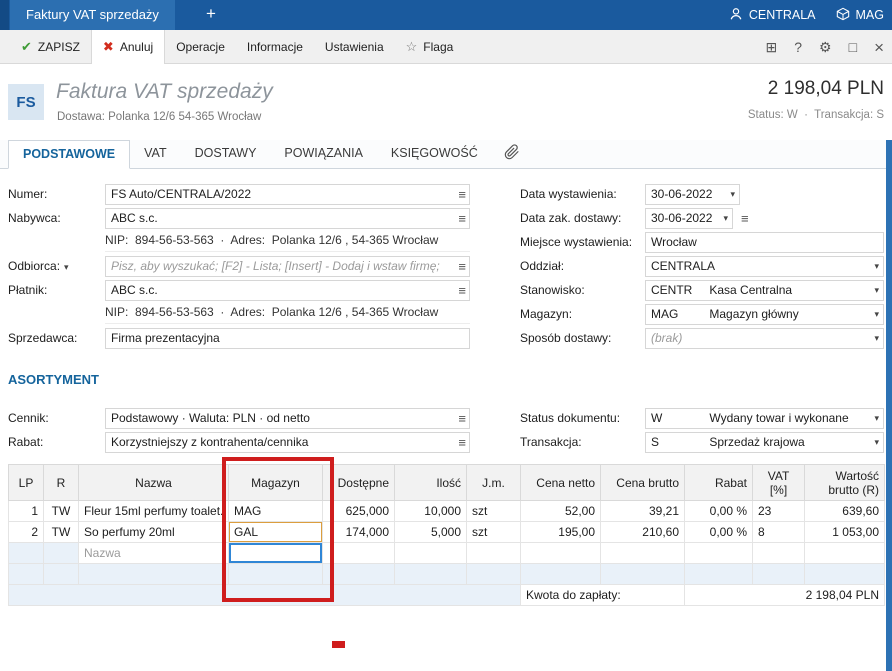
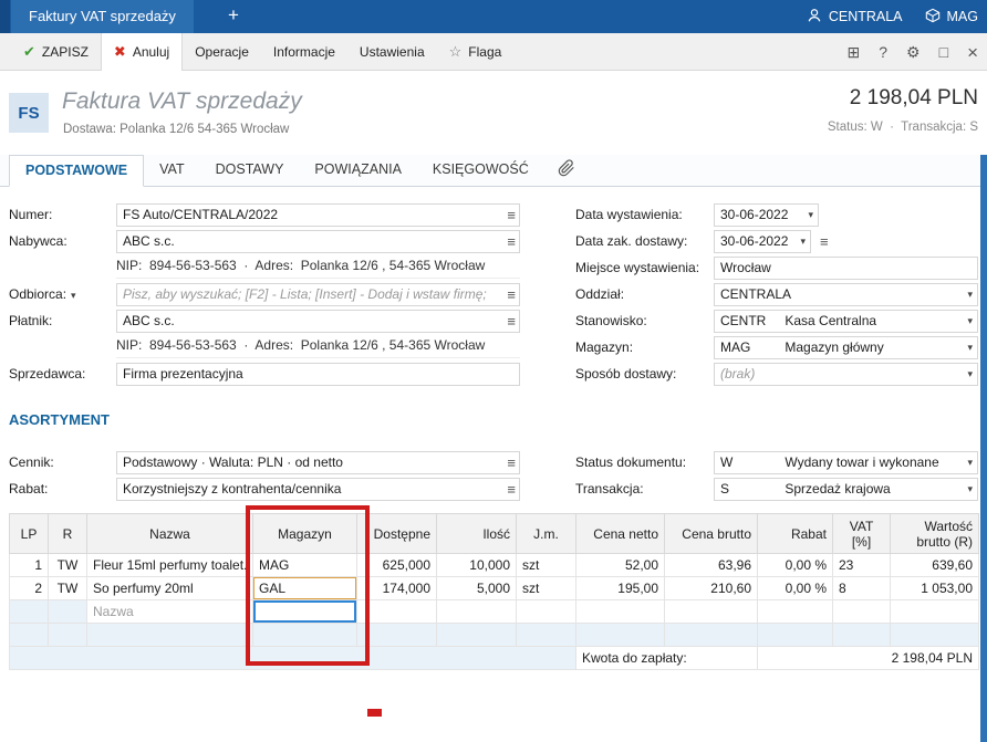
  Faktury VAT sprzedaży
  +
  CENTRALA
  MAG
  ✔
  ZAPISZ
  ✖
  Anuluj
  Operacje
  Informacje
  Ustawienia
  ☆
  Flaga
  ⊞
  ?
  ⚙
  □
  ×
  FS
  Faktura VAT sprzedaży
  Dostawa: Polanka 12/6 54-365 Wrocław
  2 198,04 PLN
  Status: W · Transakcja: S
  PODSTAWOWE
  VAT
  DOSTAWY
  POWIĄZANIA
  KSIĘGOWOŚĆ
  Numer:
  FS Auto/CENTRALA/2022
  ≡
  Nabywca:
  ABC s.c.
  ≡
  NIP: 894-56-53-563 · Adres: Polanka 12/6 , 54-365 Wrocław
  Odbiorca: ▾
  Pisz, aby wyszukać; [F2] - Lista; [Insert] - Dodaj i wstaw firmę;
  ≡
  Płatnik:
  ABC s.c.
  ≡
  NIP: 894-56-53-563 · Adres: Polanka 12/6 , 54-365 Wrocław
  Sprzedawca:
  Firma prezentacyjna
  Data wystawienia:
  30-06-2022
  ▾
  Data zak. dostawy:
  30-06-2022
  ▾
  ≡
  Miejsce wystawienia:
  Wrocław
  Oddział:
  CENTRALA
  ▾
  Stanowisko:
  CENTR Kasa Centralna
  ▾
  Magazyn:
  MAG Magazyn główny
  ▾
  Sposób dostawy:
  (brak)
  ▾
  ASORTYMENT
  Cennik:
  Podstawowy · Waluta: PLN · od netto
  ≡
  Rabat:
  Korzystniejszy z kontrahenta/cennika
  ≡
  Status dokumentu:
  W Wydany towar i wykonane
  ▾
  Transakcja:
  S Sprzedaż krajowa
  ▾
  LP	R	Nazwa	Magazyn	Dostępne	Ilość	J.m.	Cena netto	Cena brutto	Rabat	VAT [%]	Wartość brutto (R)
- 1	TW	Fleur 15ml perfumy toalet.	MAG	625,000	10,000	szt	52,00	39,21	0,00 %	23	639,60
+ 1	TW	Fleur 15ml perfumy toalet.	MAG	625,000	10,000	szt	52,00	63,96	0,00 %	23	639,60
  2	TW	So perfumy 20ml	GAL	174,000	5,000	szt	195,00	210,60	0,00 %	8	1 053,00
  		Nazwa
  	Kwota do zapłaty:	2 198,04 PLN
